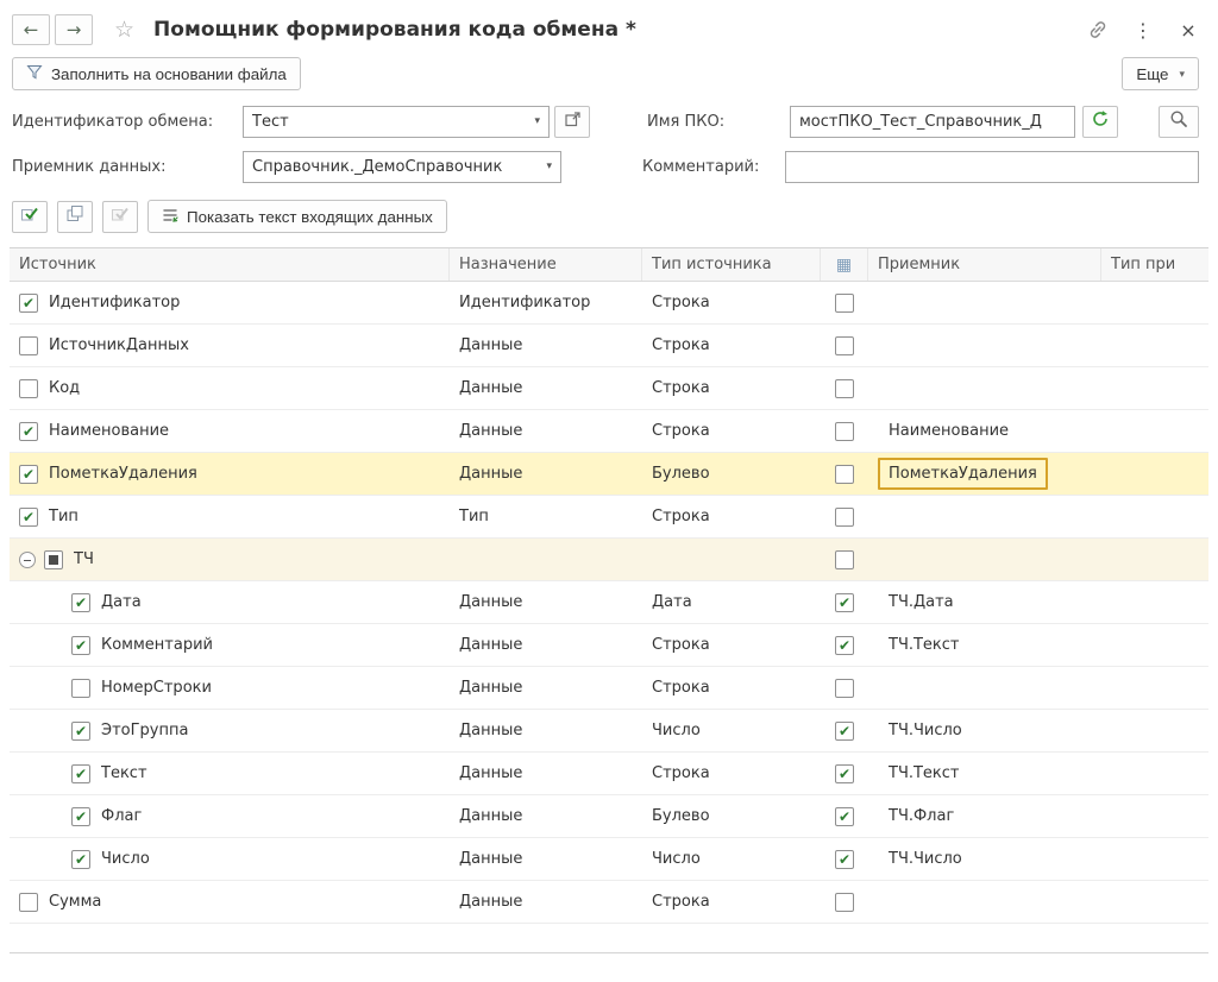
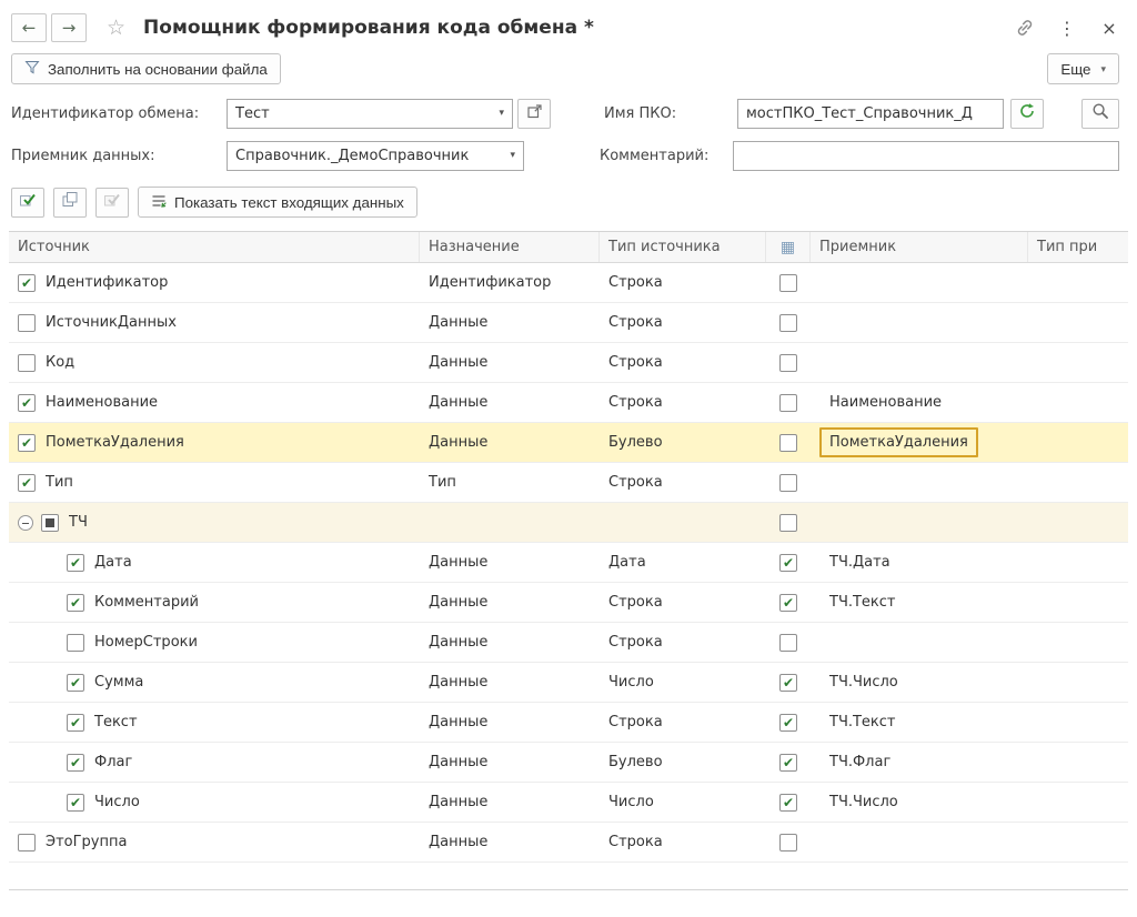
  ←
  →
  ☆
  Помощник формирования кода обмена *
  ⋮
  ×
  Заполнить на основании файла
  Еще
  ▾
  Идентификатор обмена:
  Тест
  ▾
  Имя ПКО:
  мостПКО_Тест_Справочник_Д
  Приемник данных:
  Справочник._ДемоСправочник
  ▾
  Комментарий:
  Показать текст входящих данных
  Источник
  Назначение
  Тип источника
  ▦
  Приемник
  Тип при
  ✔
  Идентификатор
  Идентификатор
  Строка
  ИсточникДанных
  Данные
  Строка
  Код
  Данные
  Строка
  ✔
  Наименование
  Данные
  Строка
  Наименование
  ✔
  ПометкаУдаления
  Данные
  Булево
  ПометкаУдаления
  ✔
  Тип
  Тип
  Строка
  ТЧ
  ✔
  Дата
  Данные
  Дата
  ✔
  ТЧ.Дата
  ✔
  Комментарий
  Данные
  Строка
  ✔
  ТЧ.Текст
  НомерСтроки
  Данные
  Строка
  ✔
- ЭтоГруппа
+ Сумма
  Данные
  Число
  ✔
  ТЧ.Число
  ✔
  Текст
  Данные
  Строка
  ✔
  ТЧ.Текст
  ✔
  Флаг
  Данные
  Булево
  ✔
  ТЧ.Флаг
  ✔
  Число
  Данные
  Число
  ✔
  ТЧ.Число
- Сумма
+ ЭтоГруппа
  Данные
  Строка
